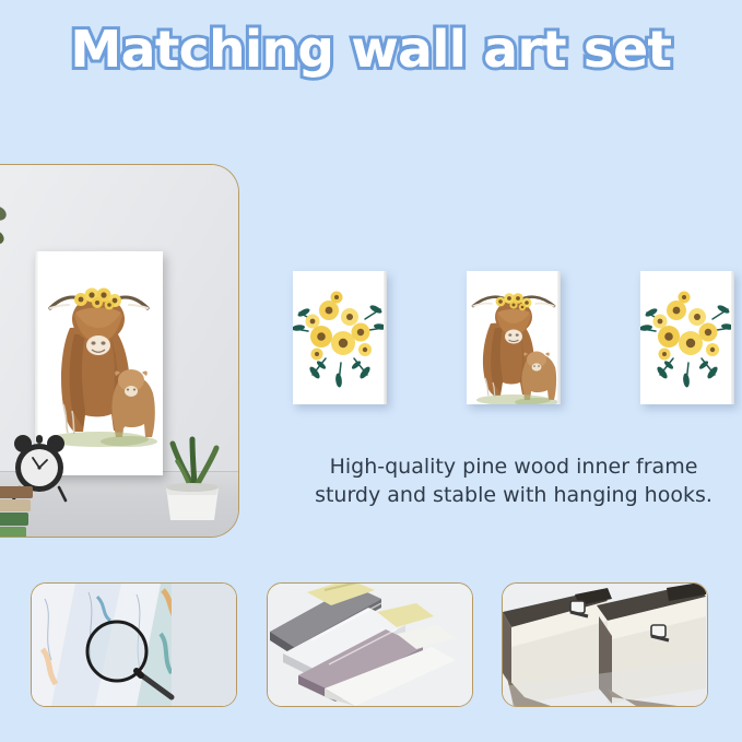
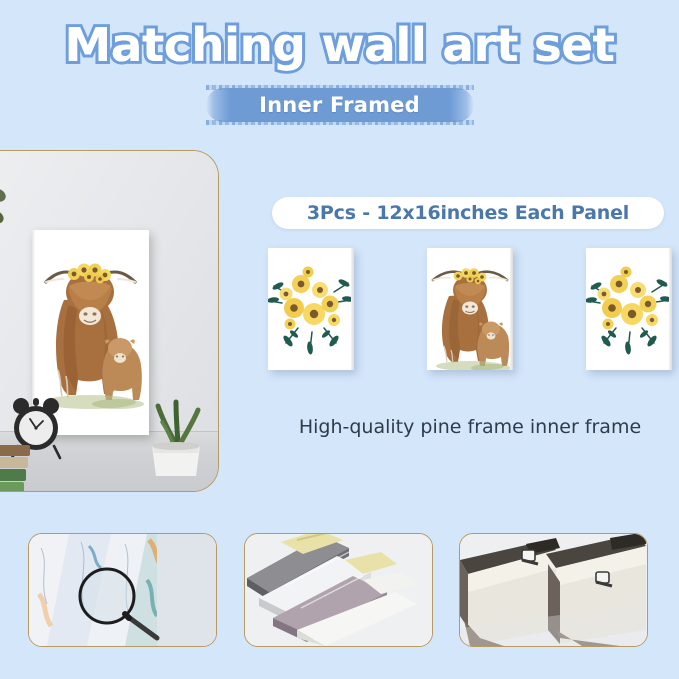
  Matching wall art set
+ Inner Framed
+ 3Pcs - 12x16inches Each Panel
- High-quality pine wood inner frame
+ High-quality pine frame inner frame
- sturdy and stable with hanging hooks.
